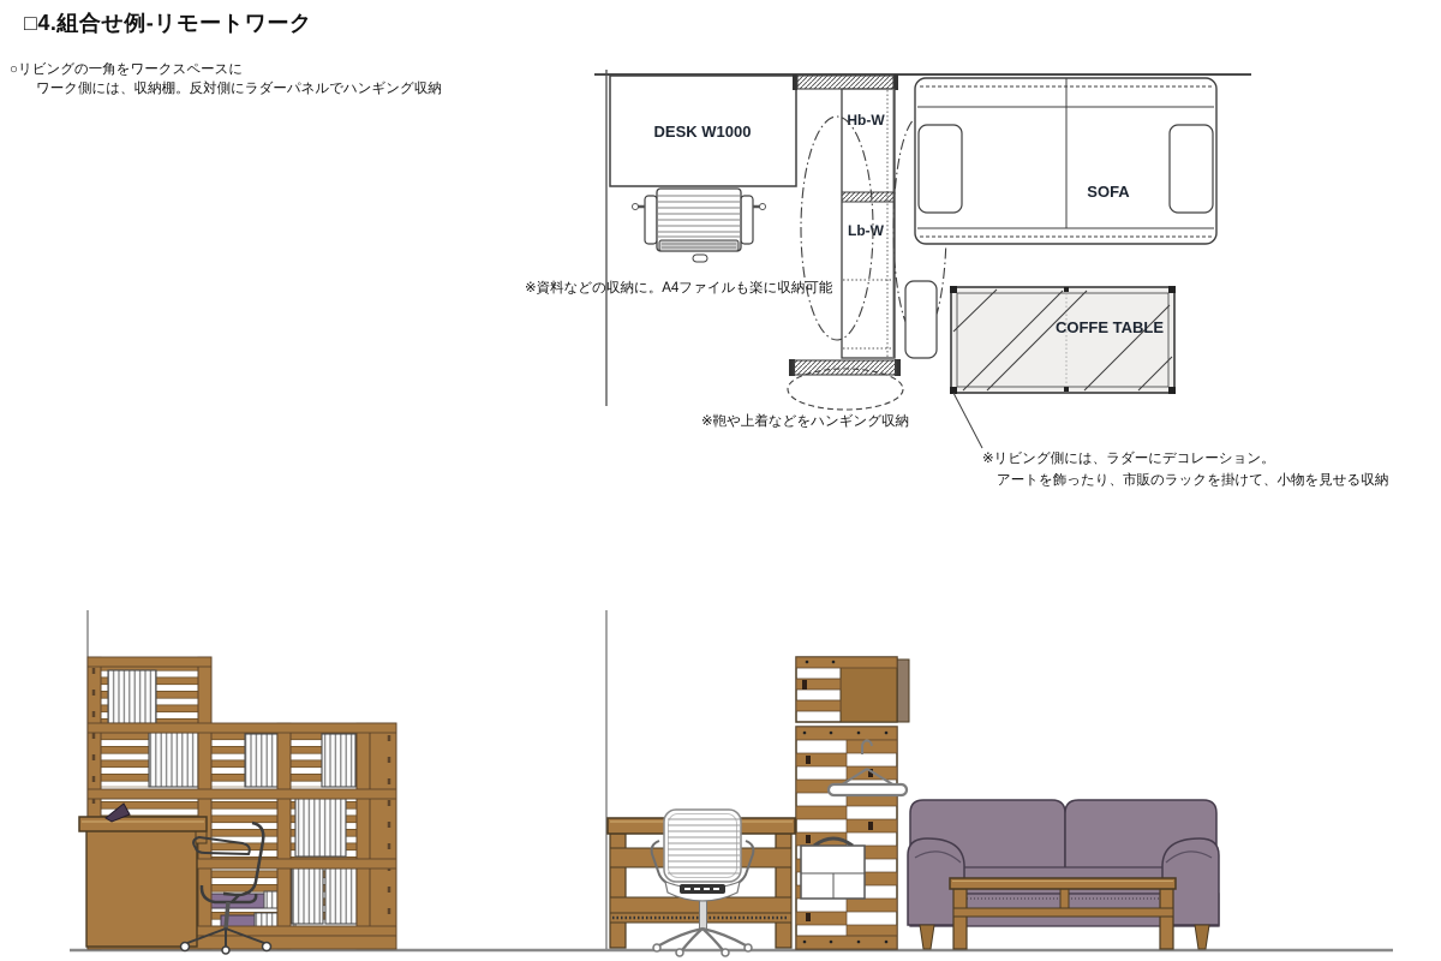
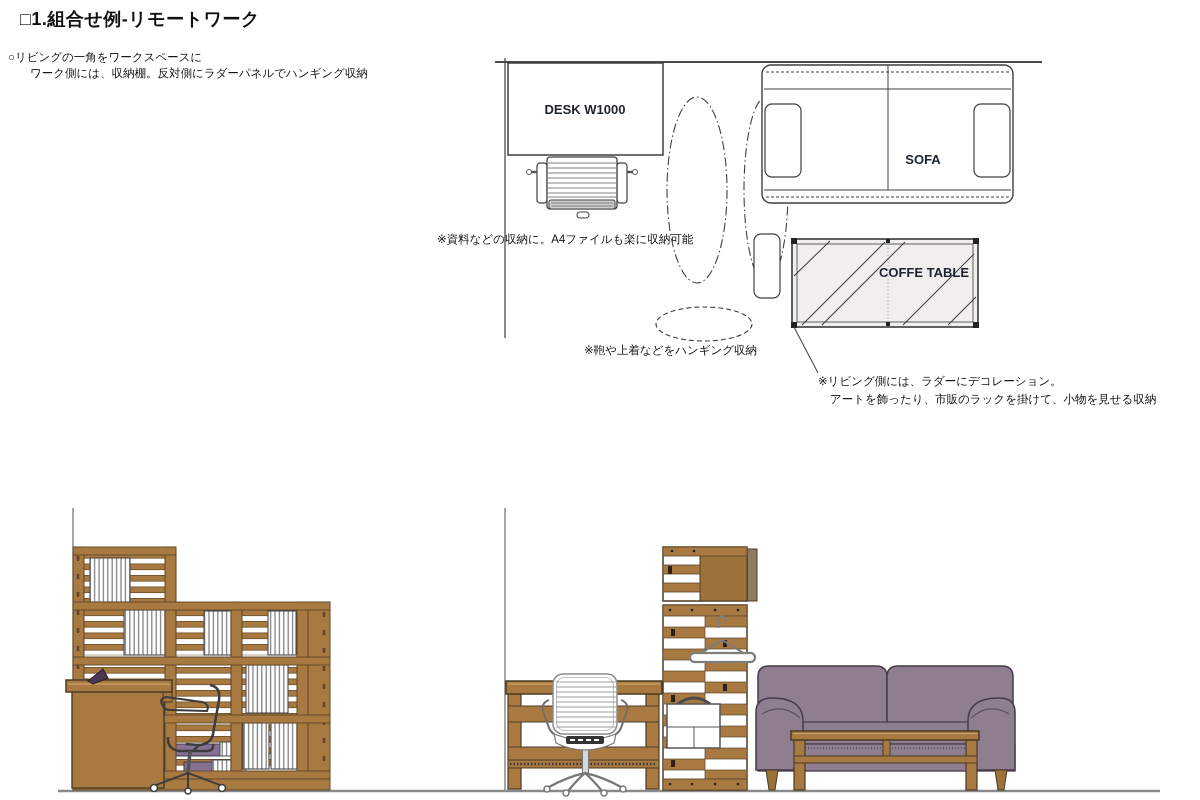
- □4.組合せ例-リモートワーク
+ □1.組合せ例-リモートワーク
  ○リビングの一角をワークスペースに
  ワーク側には、収納棚。反対側にラダーパネルでハンギング収納
  ※資料などの収納に。A4ファイルも楽に収納可能
  ※鞄や上着などをハンギング収納
  ※リビング側には、ラダーにデコレーション。
  アートを飾ったり、市販のラックを掛けて、小物を見せる収納
  DESK W1000
- Hb-W
- Lb-W
  SOFA
  COFFE TABLE
